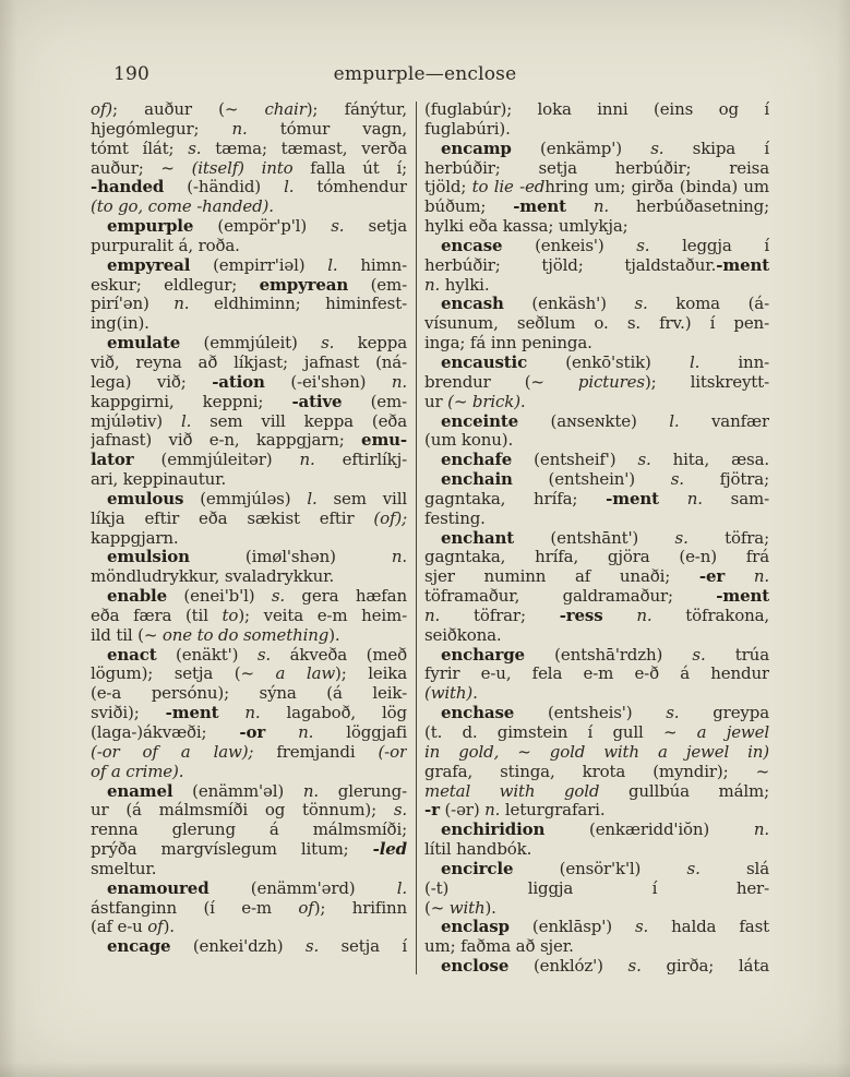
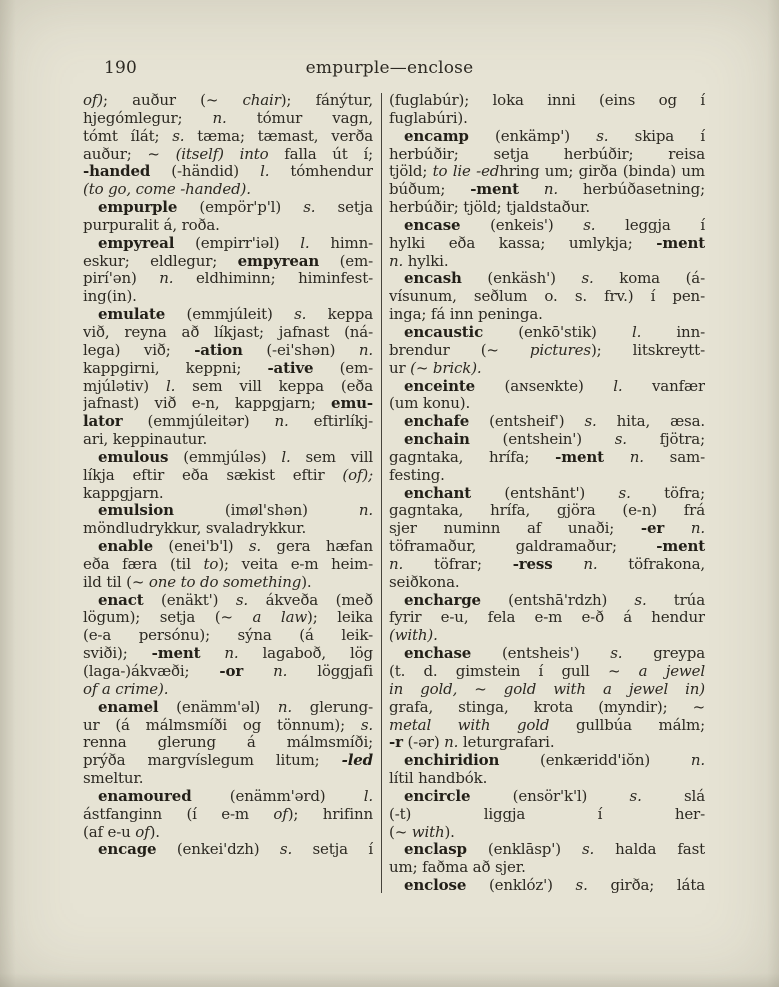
  190
  empurple—enclose
  of); auður (~ chair); fánýtur,
  hjegómlegur; n. tómur vagn,
  tómt ílát; s. tæma; tæmast, verða
  auður; ~ (itself) into falla út í;
  -handed (-händid) l. tómhendur
  (to go, come -handed).
  empurple (empör'p'l) s. setja
  purpuralit á, roða.
  empyreal (empirr'iəl) l. himn-
  eskur; eldlegur; empyrean (em-
  pirí'ən) n. eldhiminn; himinfest-
  ing(in).
  emulate (emmjúleit) s. keppa
  við, reyna að líkjast; jafnast (ná-
  lega) við; -ation (-ei'shən) n.
  kappgirni, keppni; -ative (em-
  mjúlətiv) l. sem vill keppa (eða
  jafnast) við e-n, kappgjarn; emu-
  lator (emmjúleitər) n. eftirlíkj-
  ari, keppinautur.
  emulous (emmjúləs) l. sem vill
  líkja eftir eða sækist eftir (of);
  kappgjarn.
  emulsion (imøl'shən) n.
  möndludrykkur, svaladrykkur.
  enable (enei'b'l) s. gera hæfan
  eða færa (til to); veita e-m heim-
  ild til (~ one to do something).
  enact (enäkt') s. ákveða (með
  lögum); setja (~ a law); leika
  (e-a persónu); sýna (á leik-
  sviði); -ment n. lagaboð, lög
  (laga-)ákvæði; -or n. löggjafi
- (-or of a law); fremjandi (-or
  of a crime).
  enamel (enämm'əl) n. glerung-
  ur (á málmsmíði og tönnum); s.
  renna glerung á málmsmíði;
  prýða margvíslegum litum; -led
  smeltur.
  enamoured (enämm'ərd) l.
  ástfanginn (í e-m of); hrifinn
  (af e-u of).
  encage (enkei'dzh) s. setja í
  (fuglabúr); loka inni (eins og í
  fuglabúri).
  encamp (enkämp') s. skipa í
  herbúðir; setja herbúðir; reisa
  tjöld; to lie -edhring um; girða (binda) um
  búðum; -ment n. herbúðasetning;
- hylki eða kassa; umlykja;
+ herbúðir; tjöld; tjaldstaður.
  encase (enkeis') s. leggja í
- herbúðir; tjöld; tjaldstaður.-ment
+ hylki eða kassa; umlykja; -ment
  n. hylki.
  encash (enkäsh') s. koma (á-
  vísunum, seðlum o. s. frv.) í pen-
  inga; fá inn peninga.
  encaustic (enkō'stik) l. inn-
  brendur (~ pictures); litskreytt-
  ur (~ brick).
  enceinte (aɴseɴkte) l. vanfær
  (um konu).
  enchafe (entsheif') s. hita, æsa.
  enchain (entshein') s. fjötra;
  gagntaka, hrífa; -ment n. sam-
  festing.
  enchant (entshānt') s. töfra;
  gagntaka, hrífa, gjöra (e-n) frá
  sjer numinn af unaði; -er n.
  töframaður, galdramaður; -ment
  n. töfrar; -ress n. töfrakona,
  seiðkona.
  encharge (entshā'rdzh) s. trúa
  fyrir e-u, fela e-m e-ð á hendur
  (with).
  enchase (entsheis') s. greypa
  (t. d. gimstein í gull ~ a jewel
  in gold, ~ gold with a jewel in)
  grafa, stinga, krota (myndir); ~
  metal with gold gullbúa málm;
  -r (-ər) n. leturgrafari.
  enchiridion (enkæridd'iŏn) n.
  lítil handbók.
  encircle (ensör'k'l) s. slá
  (-t) liggja í her-
  (~ with).
  enclasp (enklāsp') s. halda fast
  um; faðma að sjer.
  enclose (enklóz') s. girða; láta
